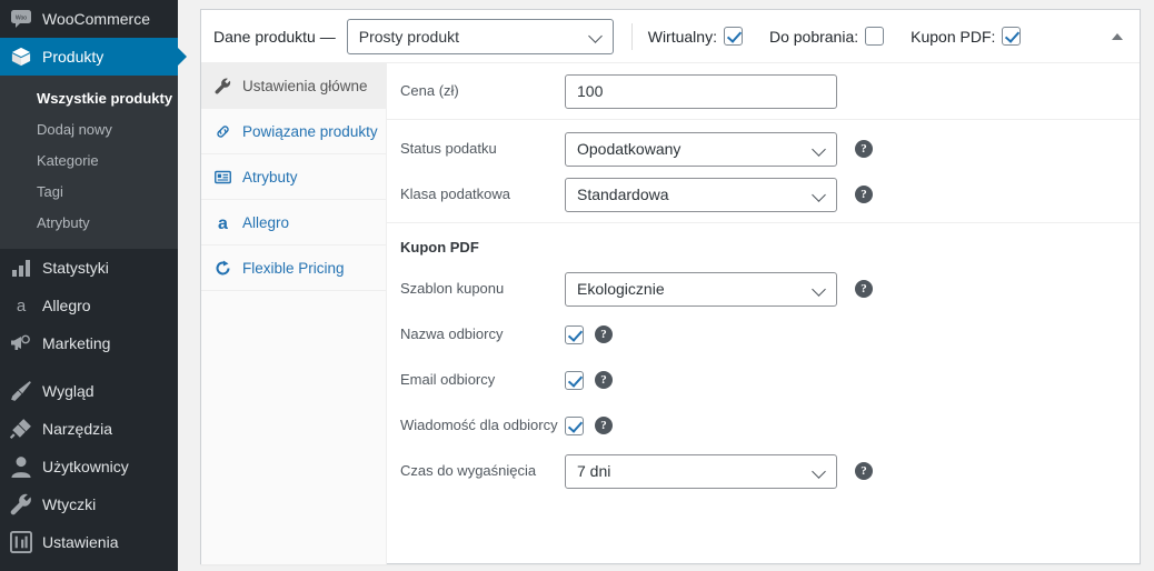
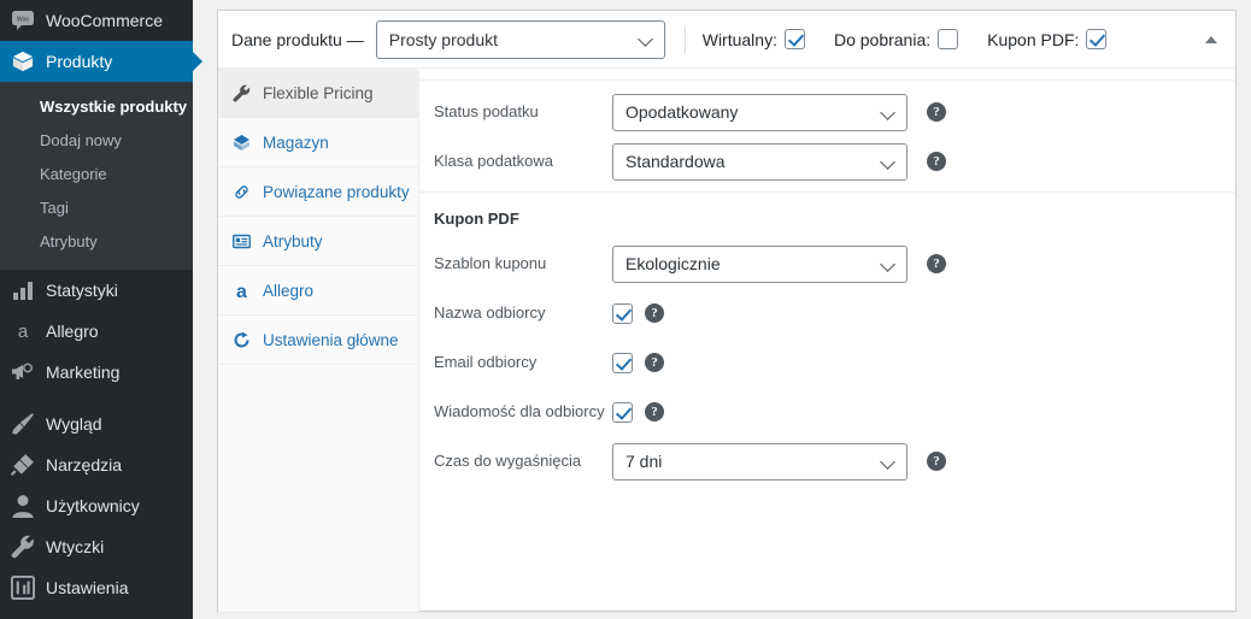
  WooCommerce
  Produkty
  Wszystkie produkty
  Dodaj nowy
  Kategorie
  Tagi
  Atrybuty
  Statystyki
  a
  Allegro
  Marketing
  Wygląd
  Narzędzia
  Użytkownicy
  Wtyczki
  Ustawienia
  Dane produktu —
  Prosty produkt
  Wirtualny:
  Do pobrania:
  Kupon PDF:
- Ustawienia główne
+ Flexible Pricing
+ Magazyn
  Powiązane produkty
  Atrybuty
  a
  Allegro
- Flexible Pricing
+ Ustawienia główne
- Cena (zł)
- 100
  Status podatku
  Opodatkowany
  ?
  Klasa podatkowa
  Standardowa
  ?
  Kupon PDF
  Szablon kuponu
  Ekologicznie
  ?
  Nazwa odbiorcy
  ?
  Email odbiorcy
  ?
  Wiadomość dla odbiorcy
  ?
  Czas do wygaśnięcia
  7 dni
  ?
